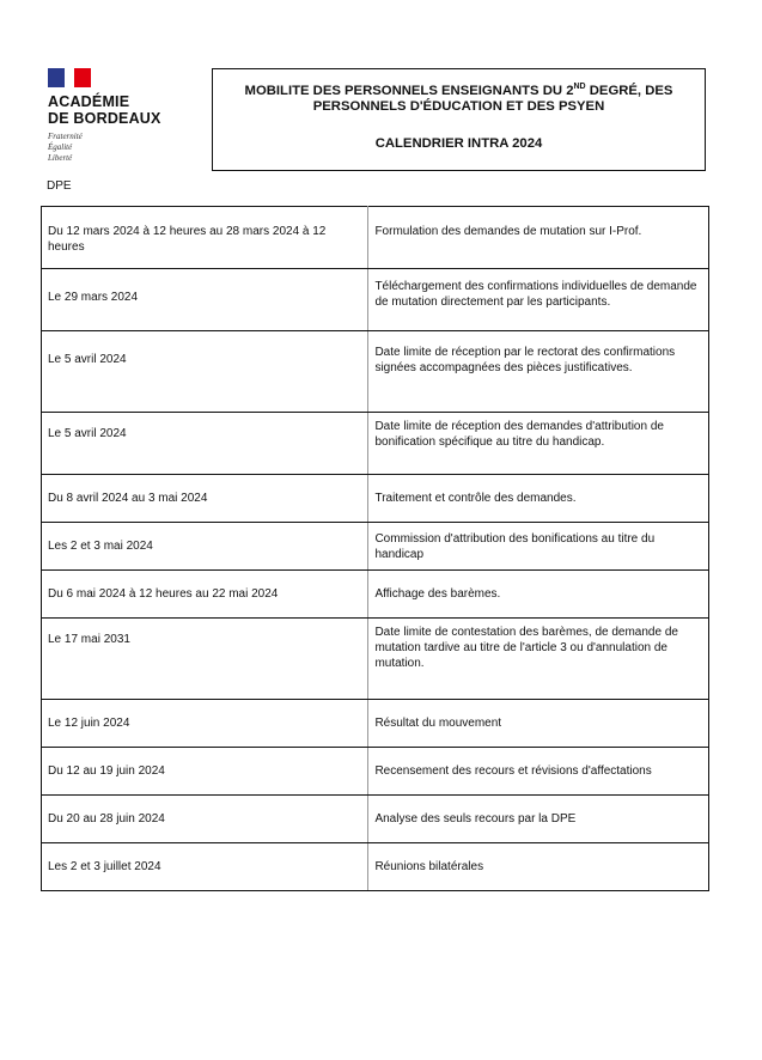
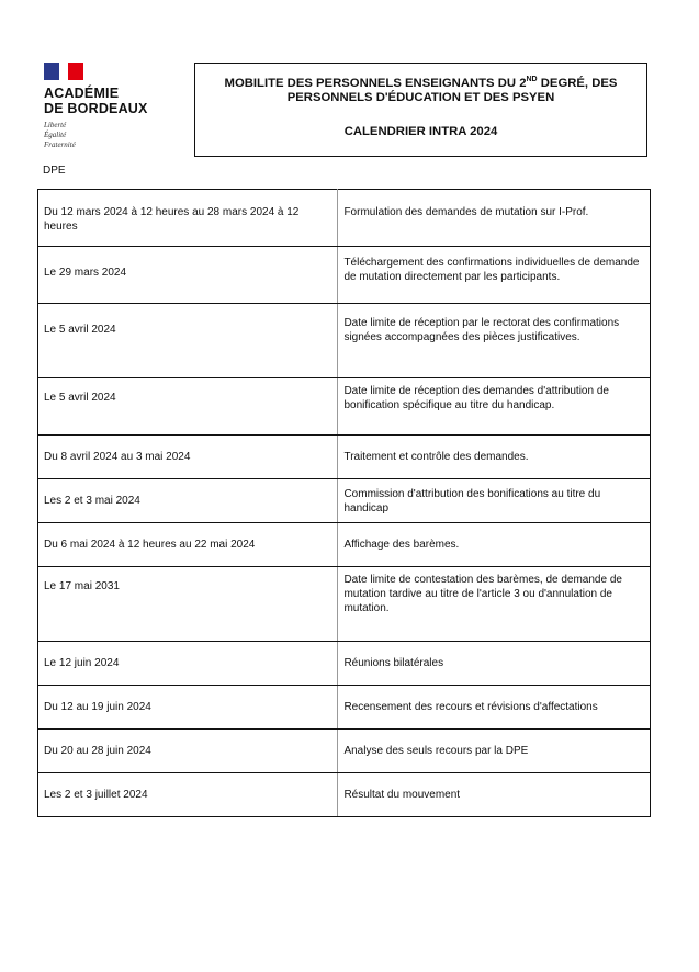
  ACADÉMIE
  DE BORDEAUX
- Fraternité
+ Liberté
  Égalité
- Liberté
+ Fraternité
  DPE
  MOBILITE DES PERSONNELS ENSEIGNANTS DU 2 DEGRÉ, DES PERSONNELS D'ÉDUCATION ET DES PSYEN
  CALENDRIER INTRA 2024
  Du 12 mars 2024 à 12 heures au 28 mars 2024 à 12 heures	Formulation des demandes de mutation sur I-Prof.
  Le 29 mars 2024	Téléchargement des confirmations individuelles de demande de mutation directement par les participants.
  Le 5 avril 2024	Date limite de réception par le rectorat des confirmations signées accompagnées des pièces justificatives.
  Le 5 avril 2024	Date limite de réception des demandes d'attribution de bonification spécifique au titre du handicap.
  Du 8 avril 2024 au 3 mai 2024	Traitement et contrôle des demandes.
  Les 2 et 3 mai 2024	Commission d'attribution des bonifications au titre du handicap
  Du 6 mai 2024 à 12 heures au 22 mai 2024	Affichage des barèmes.
  Le 17 mai 2031	Date limite de contestation des barèmes, de demande de mutation tardive au titre de l'article 3 ou d'annulation de mutation.
- Le 12 juin 2024	Résultat du mouvement
+ Le 12 juin 2024	Réunions bilatérales
  Du 12 au 19 juin 2024	Recensement des recours et révisions d'affectations
  Du 20 au 28 juin 2024	Analyse des seuls recours par la DPE
- Les 2 et 3 juillet 2024	Réunions bilatérales
+ Les 2 et 3 juillet 2024	Résultat du mouvement
